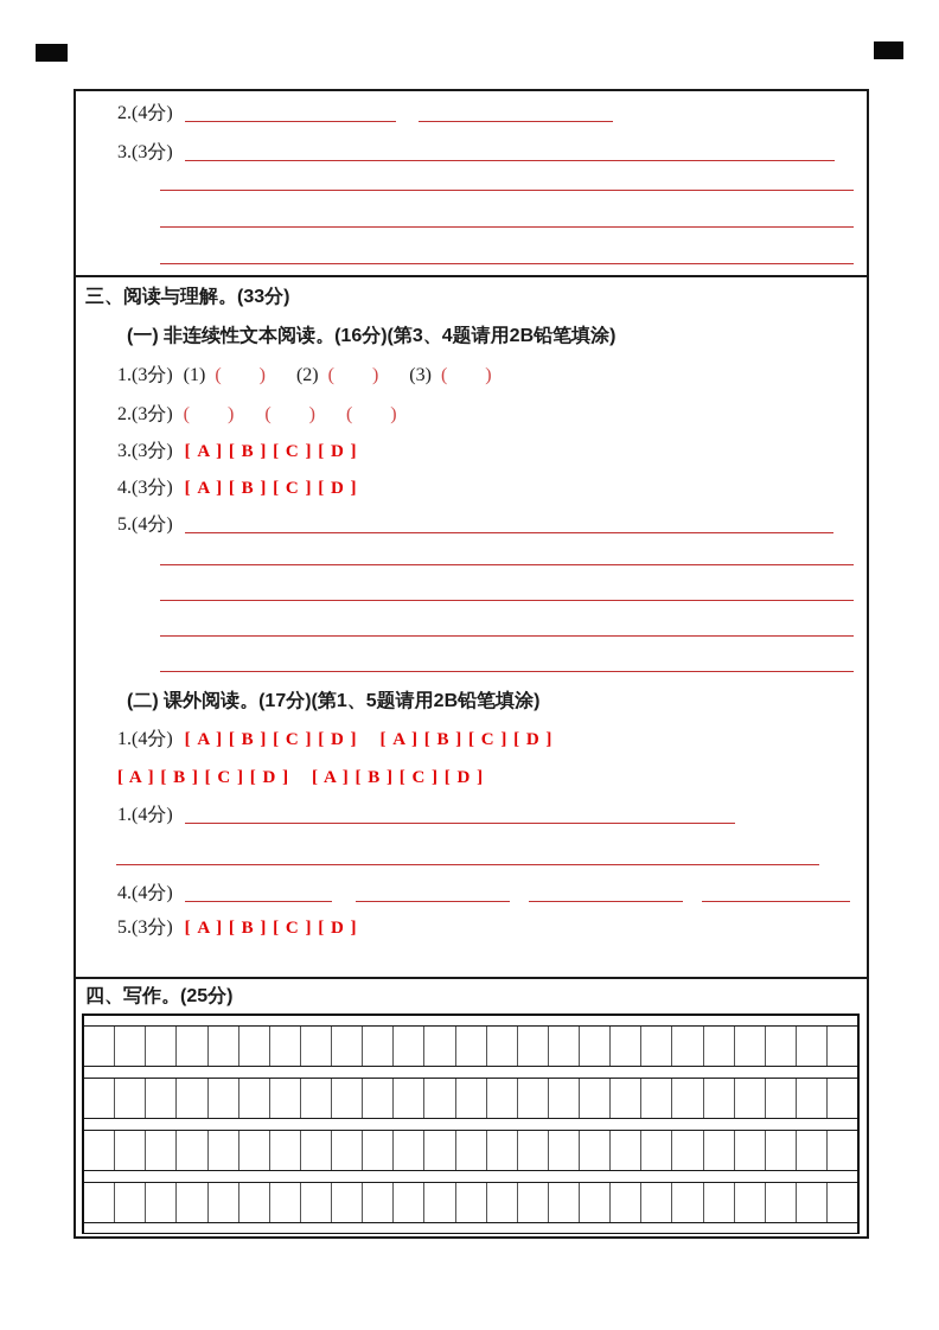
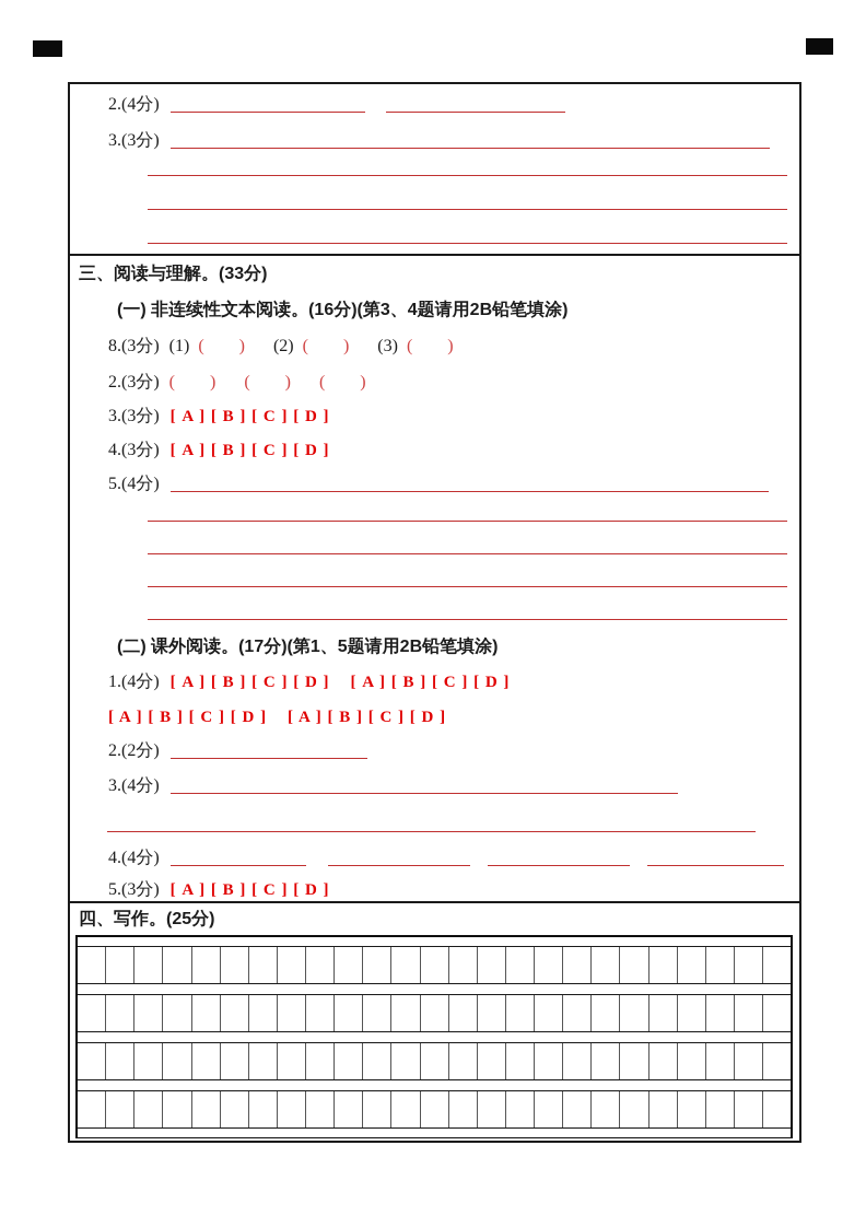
  2.(4分)
  3.(3分)
  三、阅读与理解。(33分)
  (一) 非连续性文本阅读。(16分)(第3、4题请用2B铅笔填涂)
- 1.(3分) (1) ( ) (2) ( ) (3) ( )
+ 8.(3分) (1) ( ) (2) ( ) (3) ( )
  2.(3分) ( ) ( ) ( )
  3.(3分) [ A ] [ B ] [ C ] [ D ]
  4.(3分) [ A ] [ B ] [ C ] [ D ]
  5.(4分)
  (二) 课外阅读。(17分)(第1、5题请用2B铅笔填涂)
  1.(4分) [ A ] [ B ] [ C ] [ D ] [ A ] [ B ] [ C ] [ D ]
  [ A ] [ B ] [ C ] [ D ] [ A ] [ B ] [ C ] [ D ]
+ 2.(2分)
- 1.(4分)
+ 3.(4分)
  4.(4分)
  5.(3分) [ A ] [ B ] [ C ] [ D ]
  四、写作。(25分)
